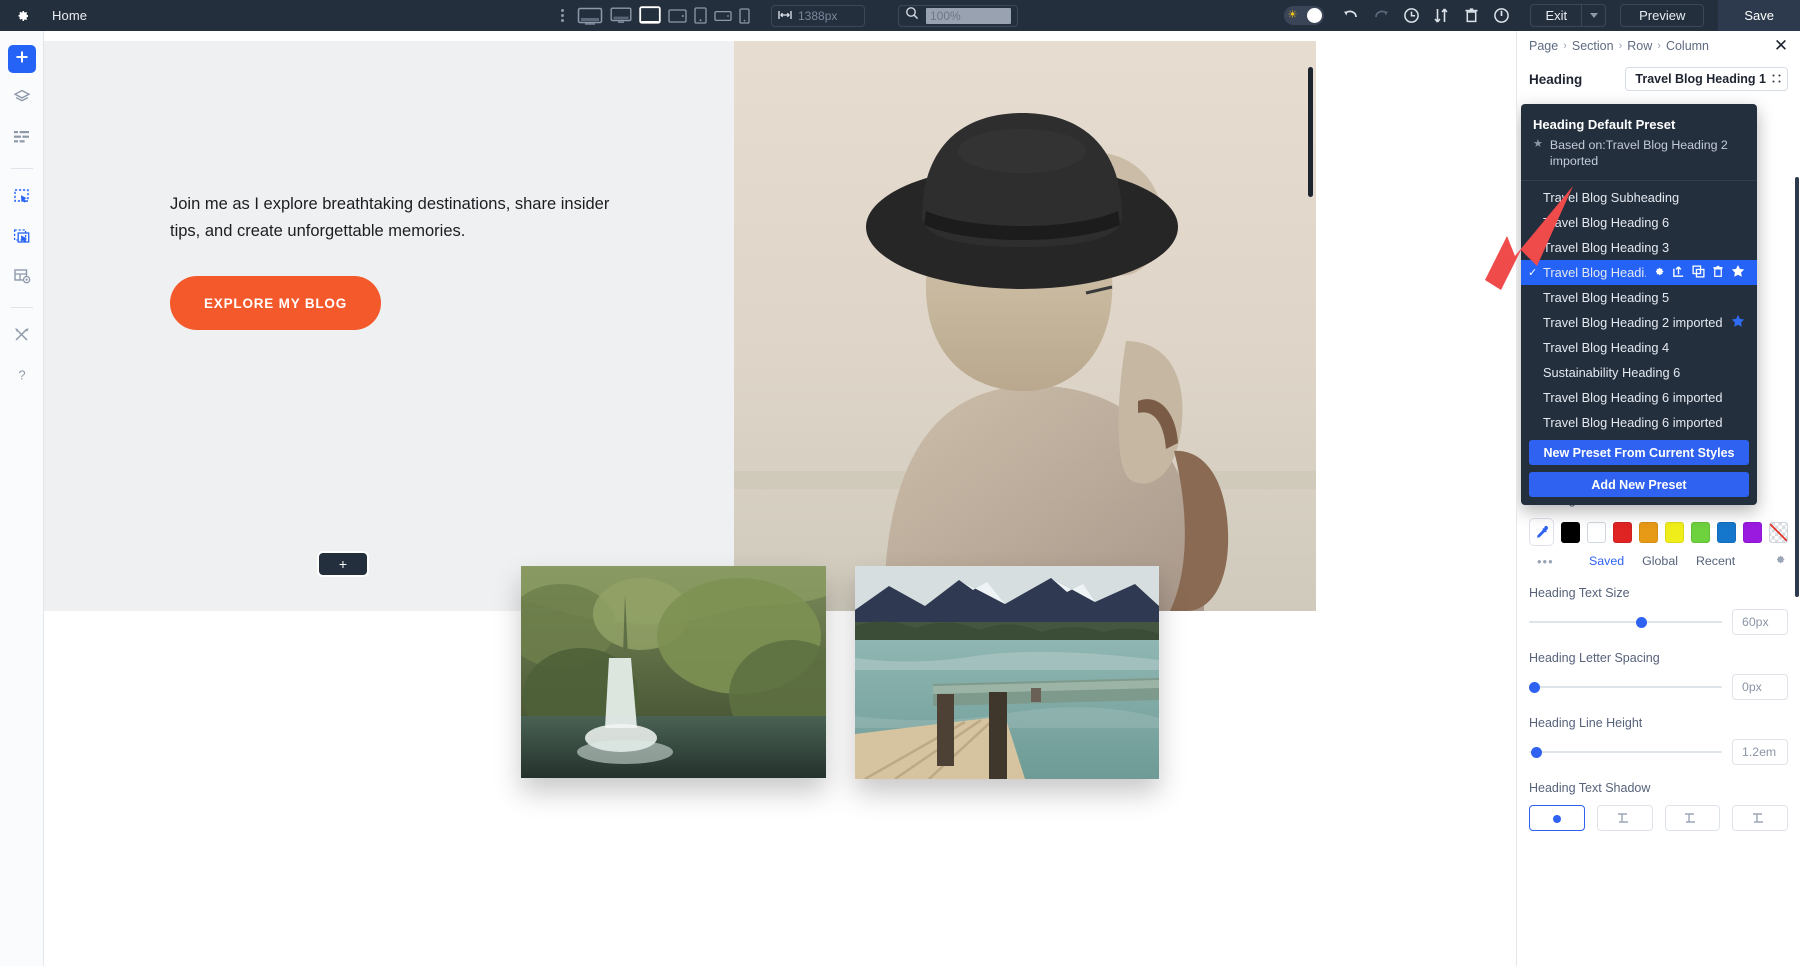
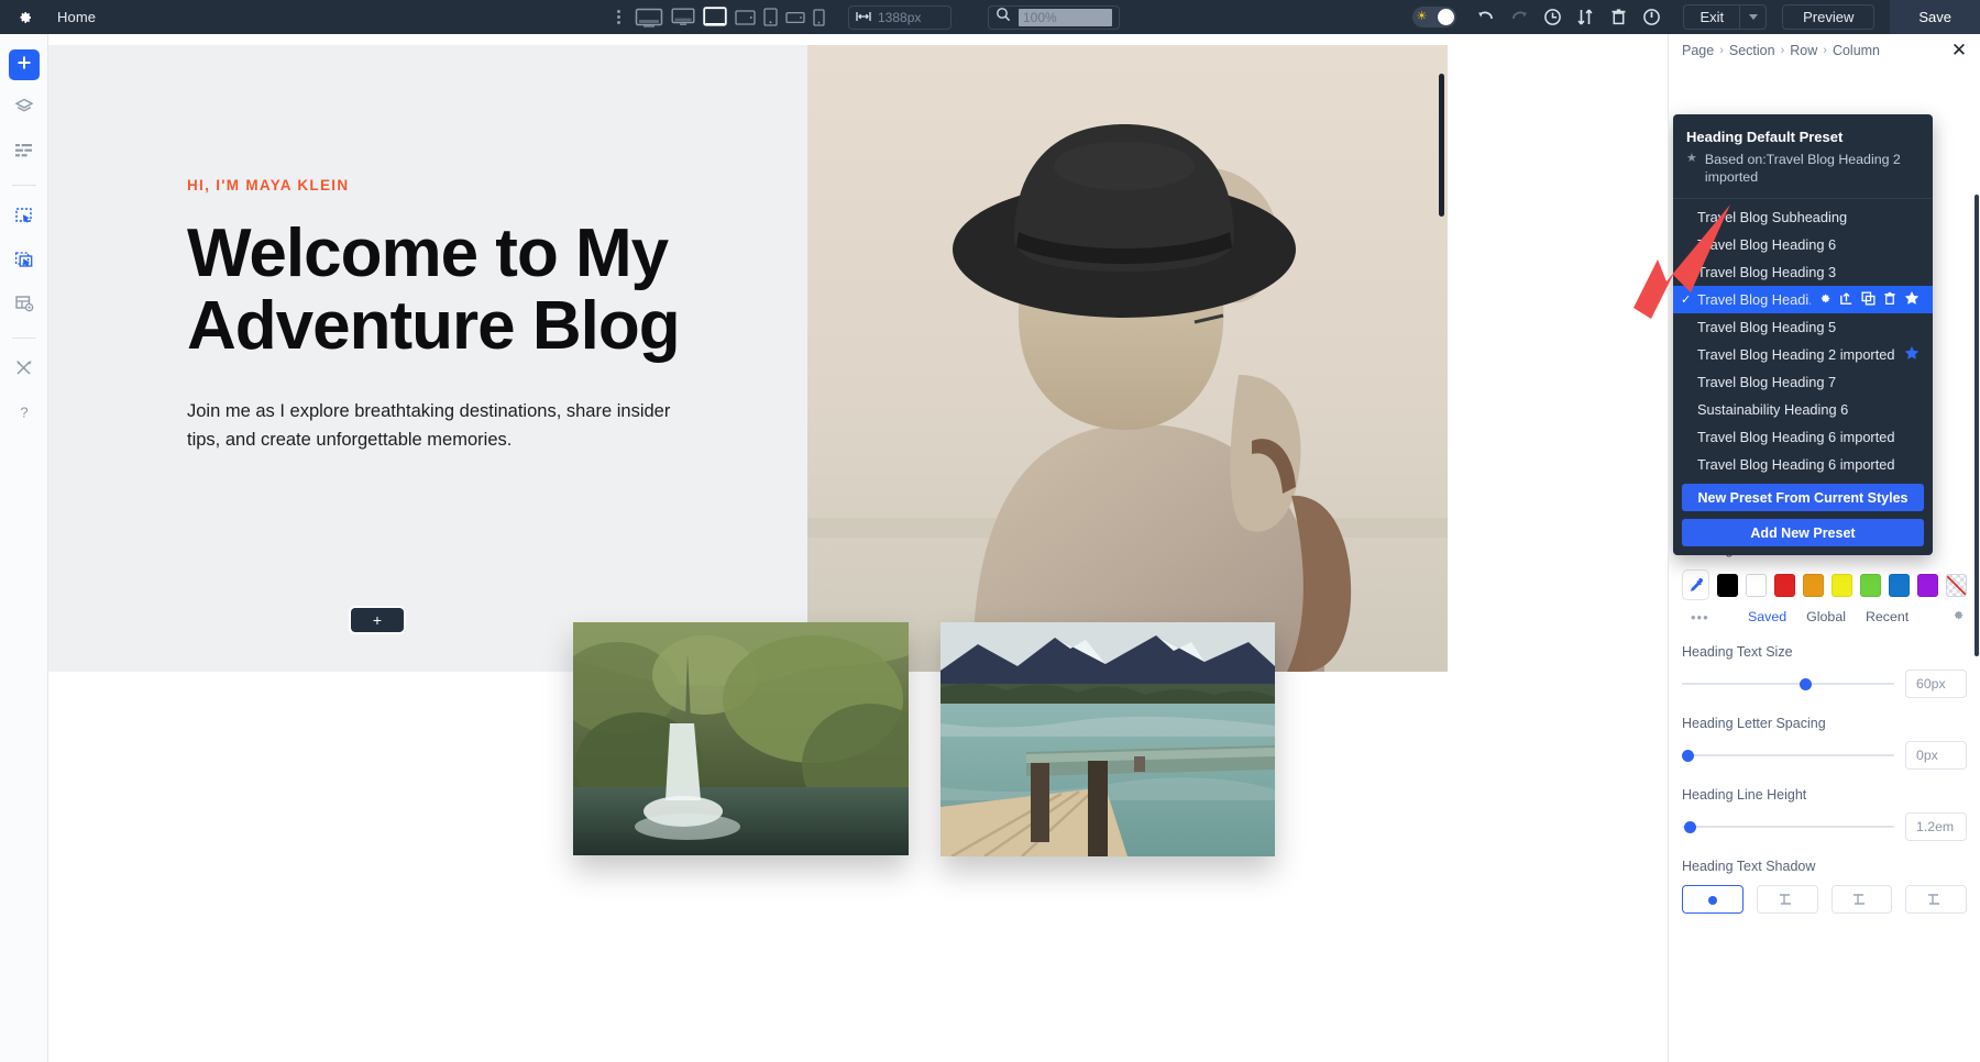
  Home
  1388px
  100%
  ☀
  Exit
  Preview
  Save
  ?
+ HI, I'M MAYA KLEIN
+ Welcome to My Adventure Blog
  Join me as I explore breathtaking destinations, share insider tips, and create unforgettable memories.
- EXPLORE MY BLOG
  +
  Page
  ›
  Section
  ›
  Row
  ›
  Column
  ✕
- Heading
- Travel Blog Heading 1
  Heading Default Preset
  ★
  Based on:Travel Blog Heading 2 imported
  Trael Blog Subheading
  avel Blog Heading 6
  Travel Blog Heading 3
  ✓
  Travel Blog Headi
  Travel Blog Heading 5
  Travel Blog Heading 2 imported
- Travel Blog Heading 4
+ Travel Blog Heading 7
  Sustainability Heading 6
  Travel Blog Heading 6 imported
  Travel Blog Heading 6 imported
  New Preset From Current Styles
  Add New Preset
  •••
  Saved
  Global
  Recent
  Heading Text Size
  60px
  Heading Letter Spacing
  0px
  Heading Line Height
  1.2em
  Heading Text Shadow
